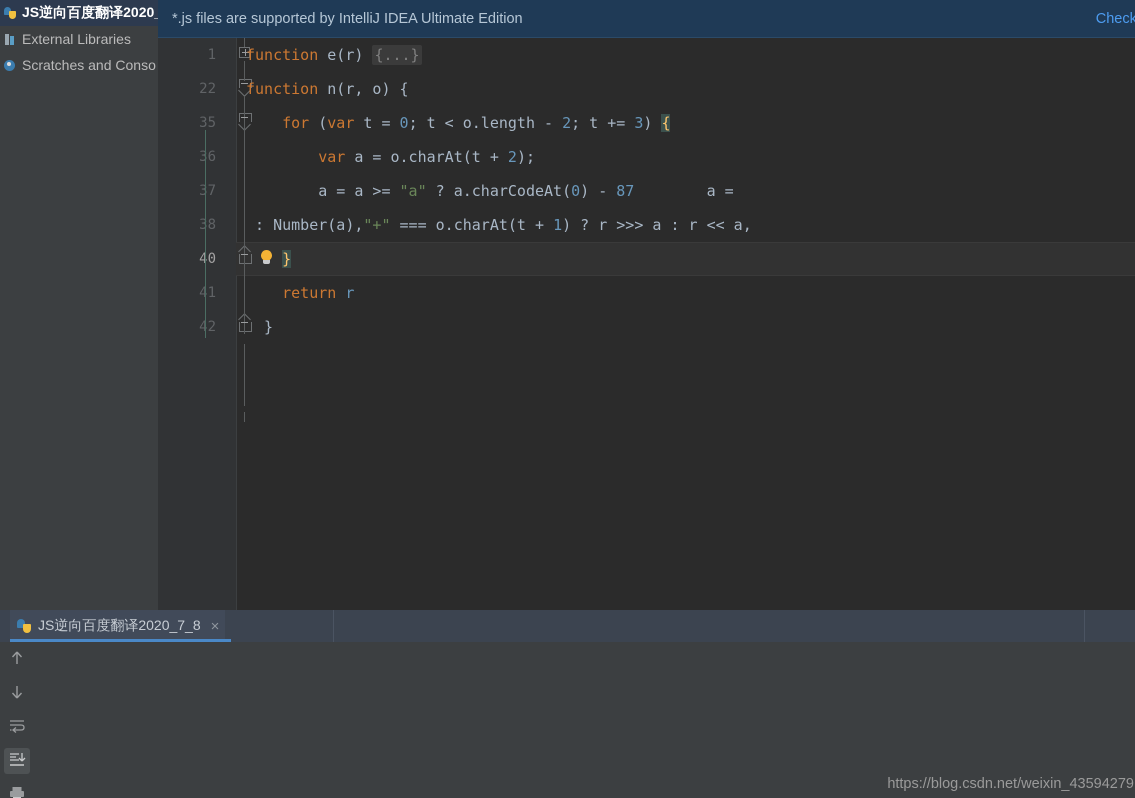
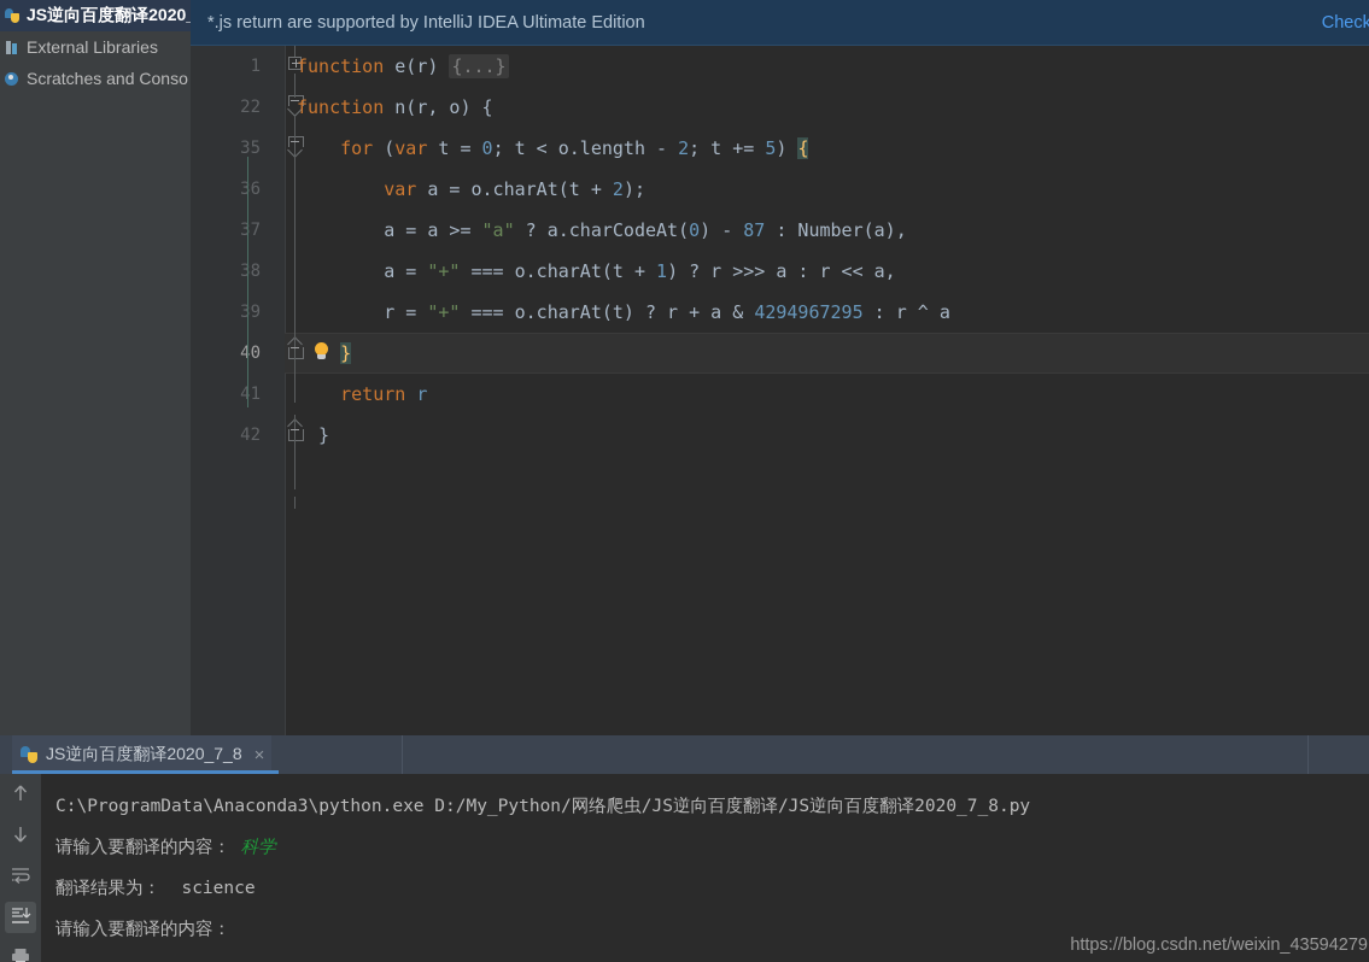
  JS逆向百度翻译2020
  External Libraries
  Scratches and Conso
- *.js files are supported by IntelliJ IDEA Ultimate Edition
+ *.js return are supported by IntelliJ IDEA Ultimate Edition
  Check
  1
  function e(r) {...}
  22
  function n(r, o) {
  35
- for (var t = 0; t < o.length - 2; t += 3) {
+ for (var t = 0; t < o.length - 2; t += 5) {
  36
  var a = o.charAt(t + 2);
  37
- a = a >= "a" ? a.charCodeAt(0) - 87 a =
+ a = a >= "a" ? a.charCodeAt(0) - 87 : Number(a),
  38
- : Number(a),"+" === o.charAt(t + 1) ? r >>> a : r << a,
+ a = "+" === o.charAt(t + 1) ? r >>> a : r << a,
+ 39
+ r = "+" === o.charAt(t) ? r + a & 4294967295 : r ^ a
  40
  }
  41
  return r
  42
  }
  JS逆向百度翻译2020_7_8
  ×
+ C:\ProgramData\Anaconda3\python.exe D:/My_Python/网络爬虫/JS逆向百度翻译/JS逆向百度翻译2020_7_8.py
+ 请输入要翻译的内容： 科学
+ 翻译结果为： science
+ 请输入要翻译的内容：
  https://blog.csdn.net/weixin_43594279
